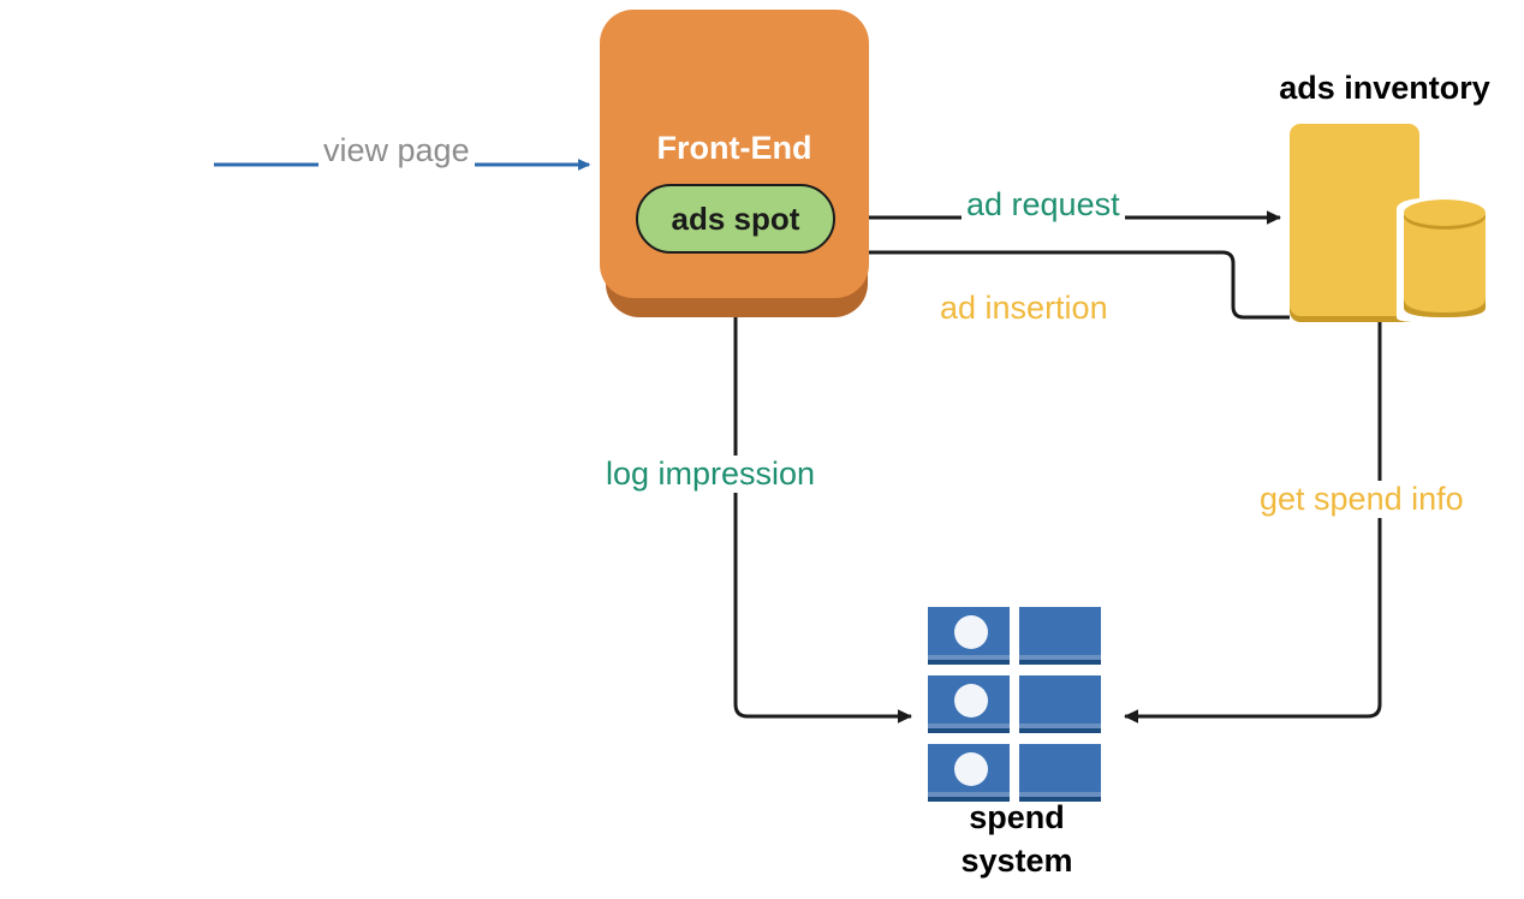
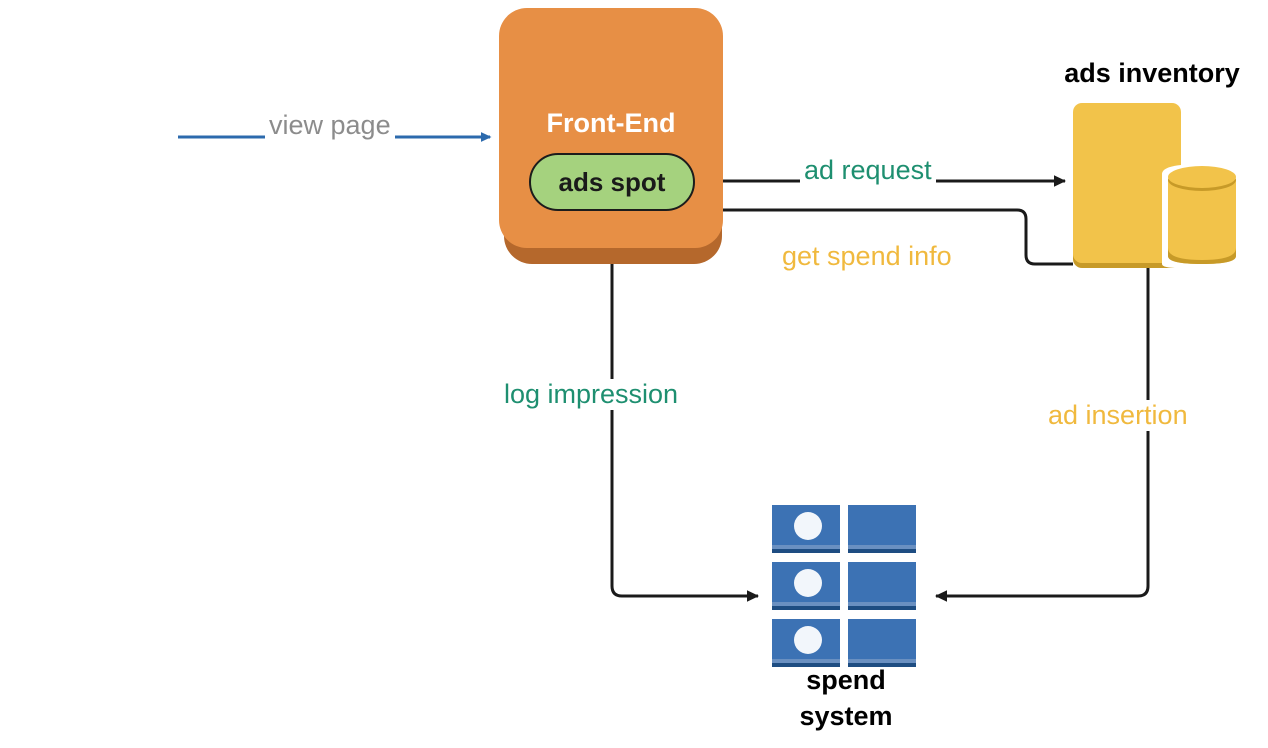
  Front-End
  ads spot
  ads inventory
  spend
  system
  view page
  ad request
- ad insertion
+ get spend info
  log impression
- get spend info
+ ad insertion
